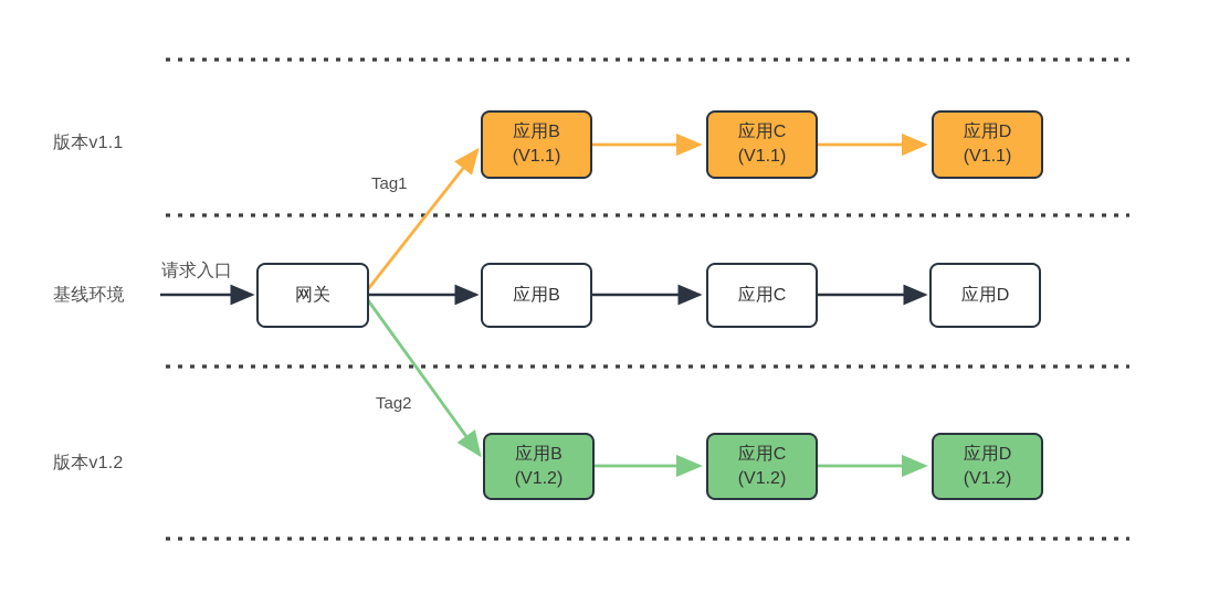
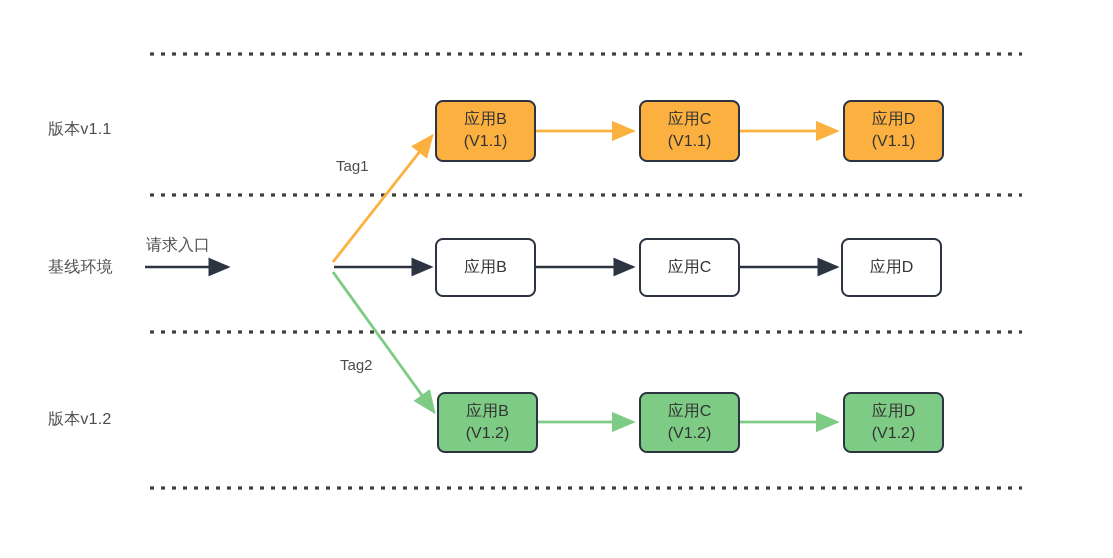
  版本v1.1
  基线环境
  版本v1.2
  请求入口
  Tag1
  Tag2
- 网关
  应用B
  (V1.1)
  应用C
  (V1.1)
  应用D
  (V1.1)
  应用B
  应用C
  应用D
  应用B
  (V1.2)
  应用C
  (V1.2)
  应用D
  (V1.2)
